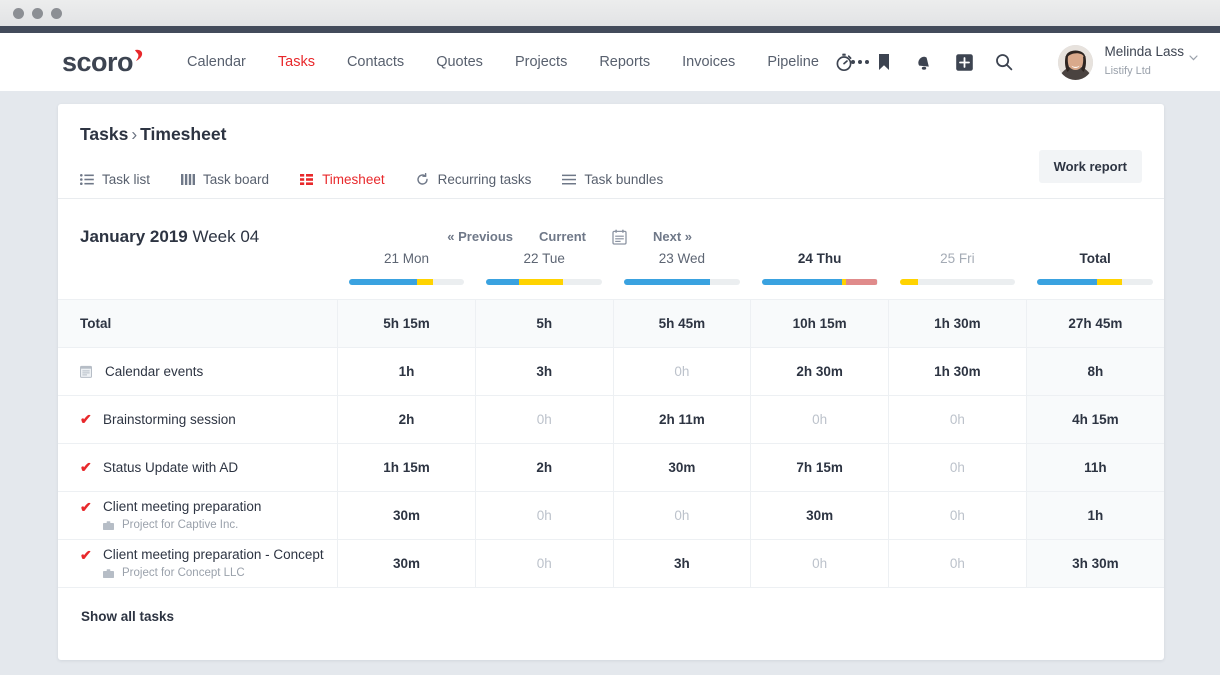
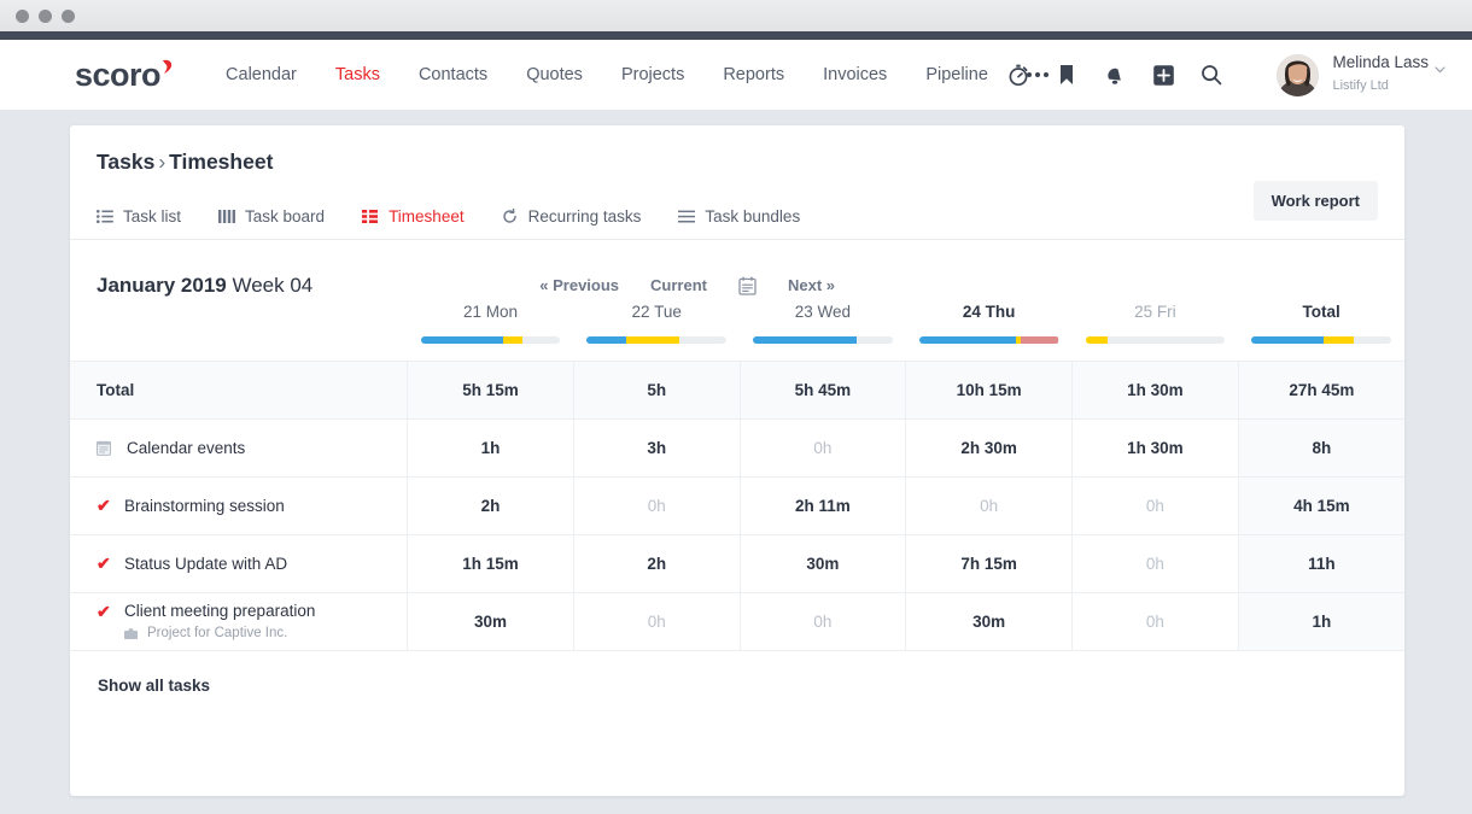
  scoro
  Calendar
  Tasks
  Contacts
  Quotes
  Projects
  Reports
  Invoices
  Pipeline
  Melinda Lass
  Listify Ltd
  Tasks › Timesheet
  Task list
  Task board
  Timesheet
  Recurring tasks
  Task bundles
  Work report
  January 2019 Week 04
  « Previous
  Current
  Next »
  	21 Mon	22 Tue	23 Wed	24 Thu	25 Fri	Total
  Total	5h 15m	5h	5h 45m	10h 15m	1h 30m	27h 45m
  Calendar events	1h	3h	0h	2h 30m	1h 30m	8h
  ✔ Brainstorming session	2h	0h	2h 11m	0h	0h	4h 15m
  ✔ Status Update with AD	1h 15m	2h	30m	7h 15m	0h	11h
  ✔ Client meeting preparation Project for Captive Inc.	30m	0h	0h	30m	0h	1h
- ✔ Client meeting preparation - Concept Project for Concept LLC	30m	0h	3h	0h	0h	3h 30m
  Show all tasks
